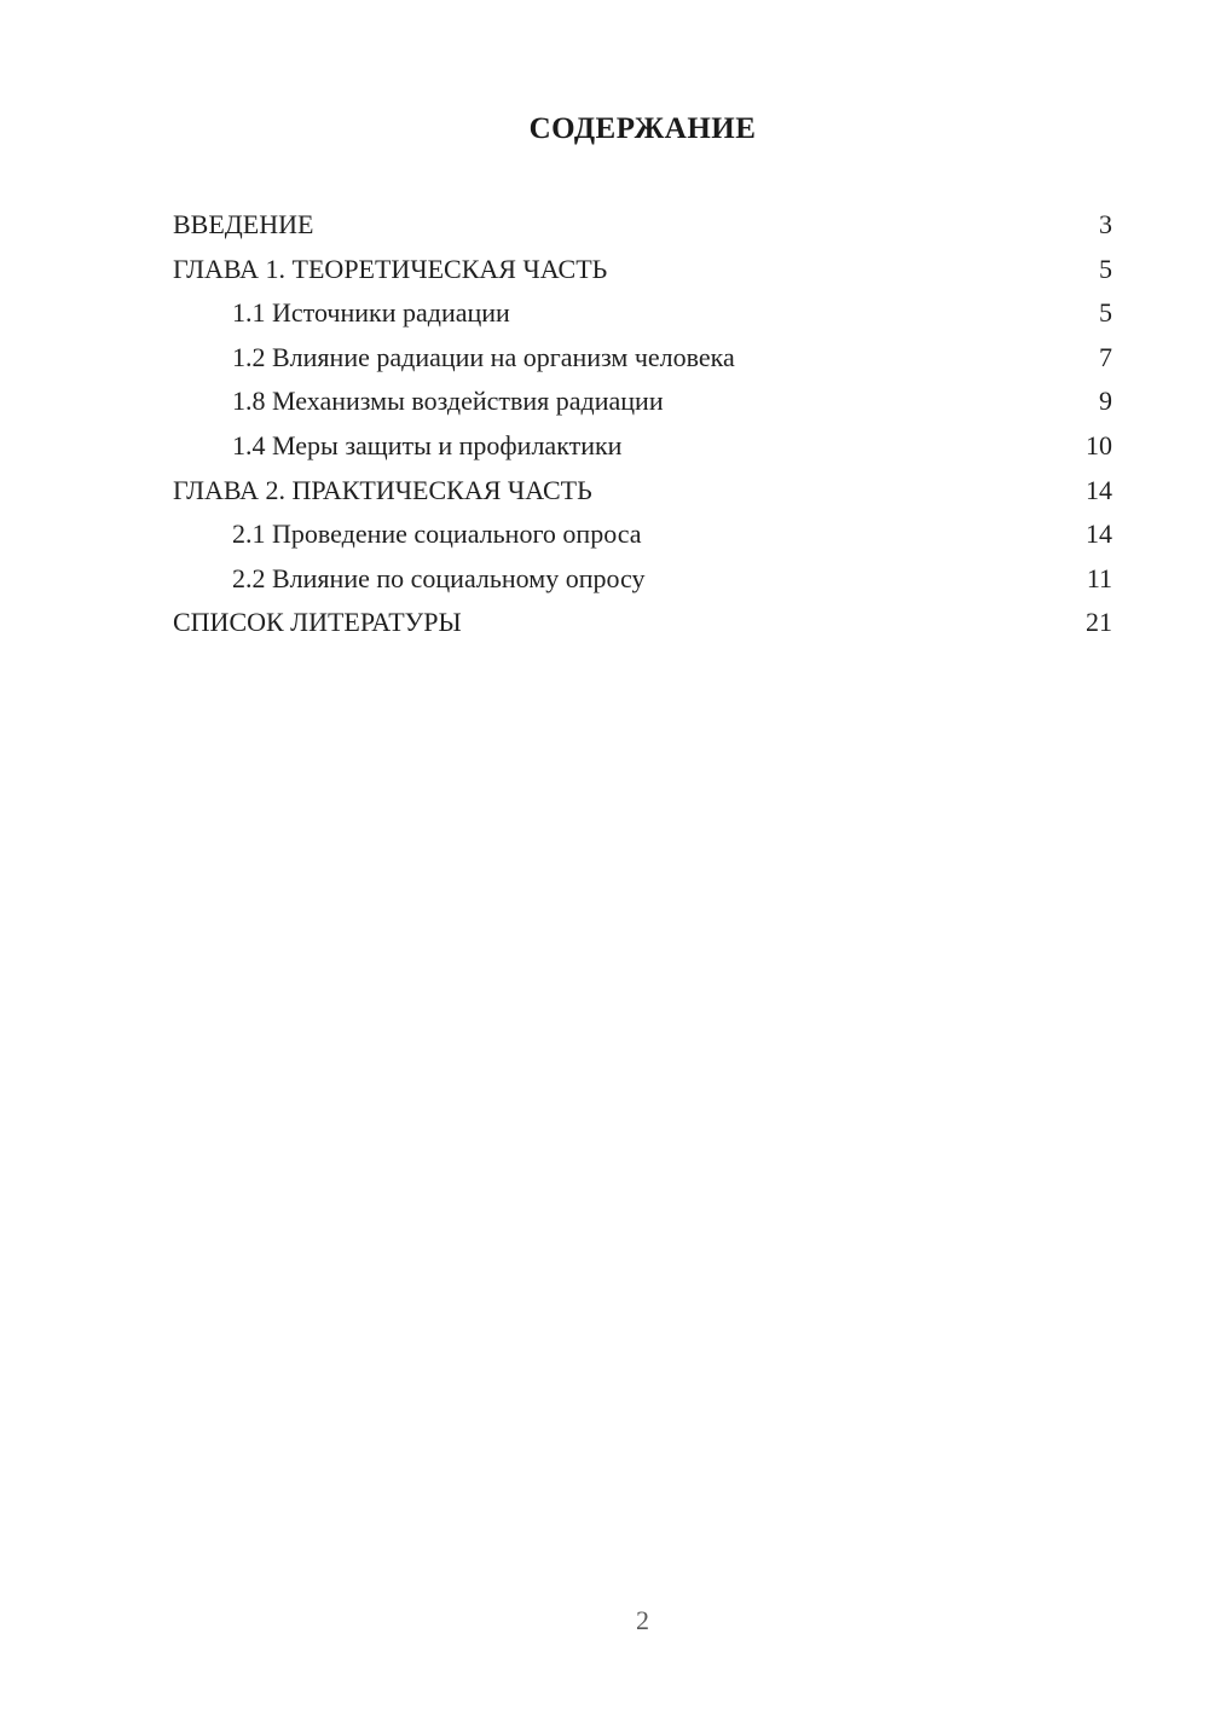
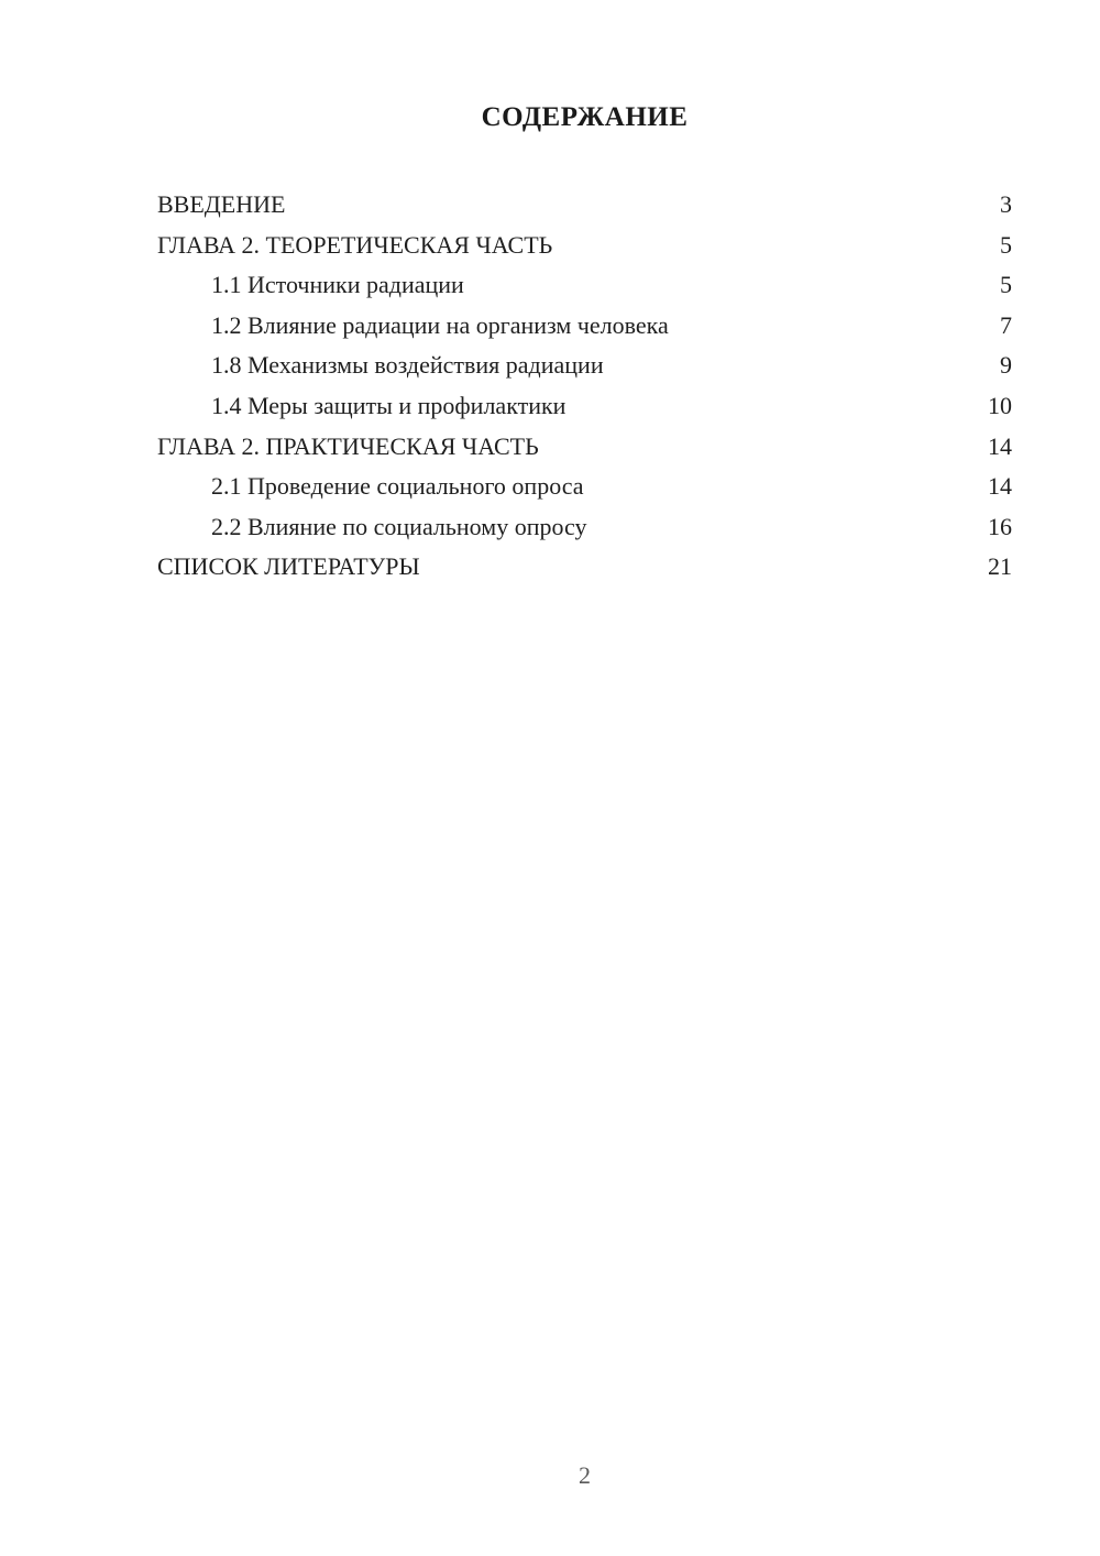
  СОДЕРЖАНИЕ
  ВВЕДЕНИЕ
  3
- ГЛАВА 1. ТЕОРЕТИЧЕСКАЯ ЧАСТЬ
+ ГЛАВА 2. ТЕОРЕТИЧЕСКАЯ ЧАСТЬ
  5
  1.1 Источники радиации
  5
  1.2 Влияние радиации на организм человека
  7
  1.8 Механизмы воздействия радиации
  9
  1.4 Меры защиты и профилактики
  10
  ГЛАВА 2. ПРАКТИЧЕСКАЯ ЧАСТЬ
  14
  2.1 Проведение социального опроса
  14
  2.2 Влияние по социальному опросу
- 11
+ 16
  СПИСОК ЛИТЕРАТУРЫ
  21
  2
